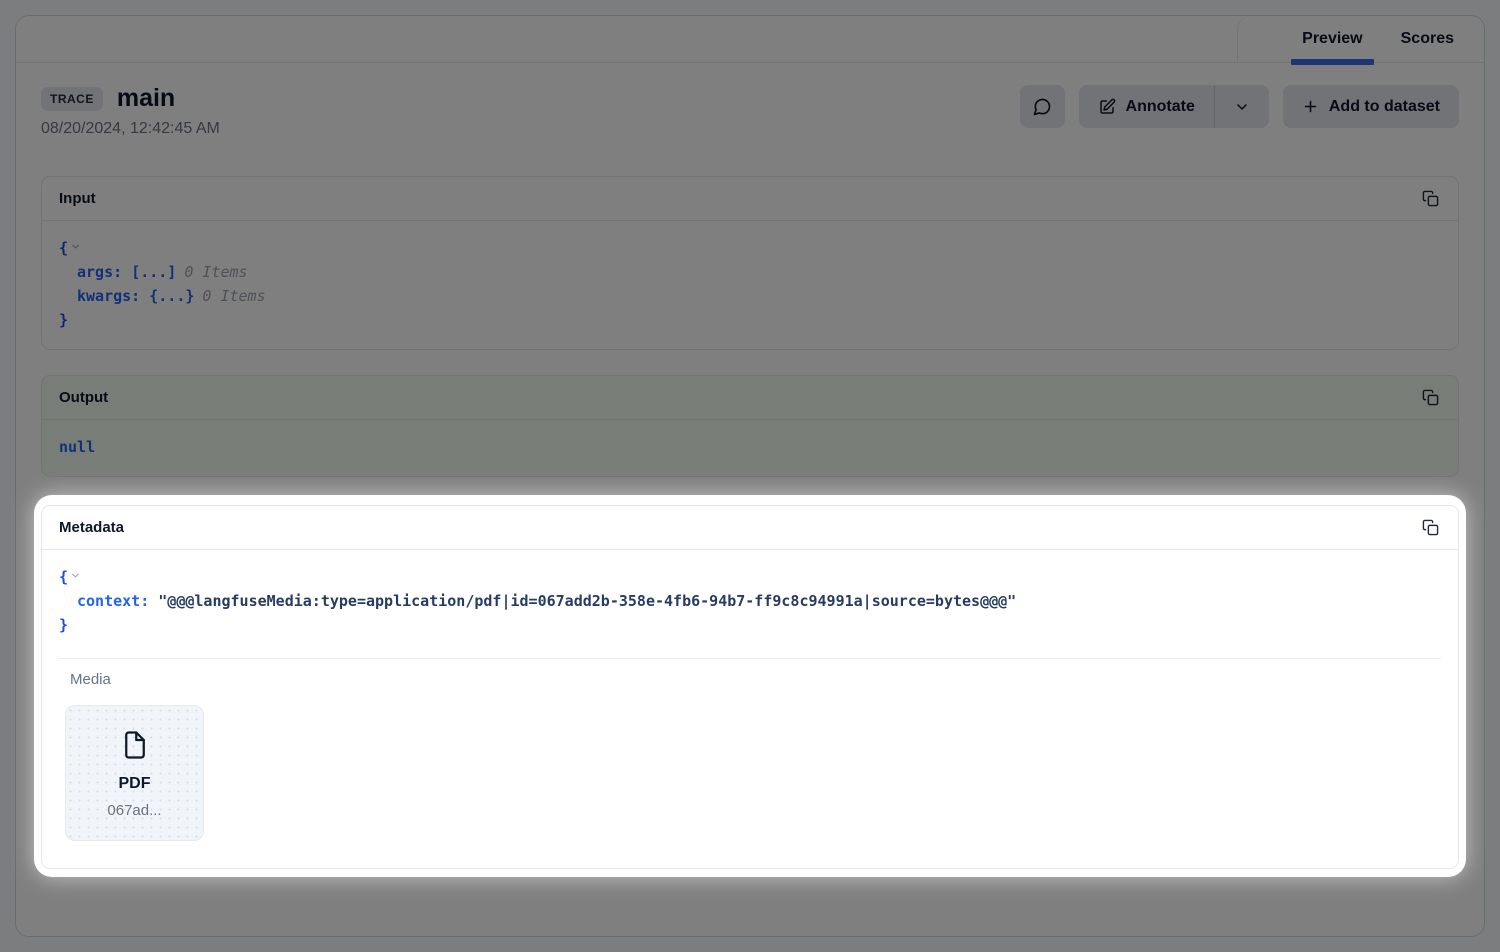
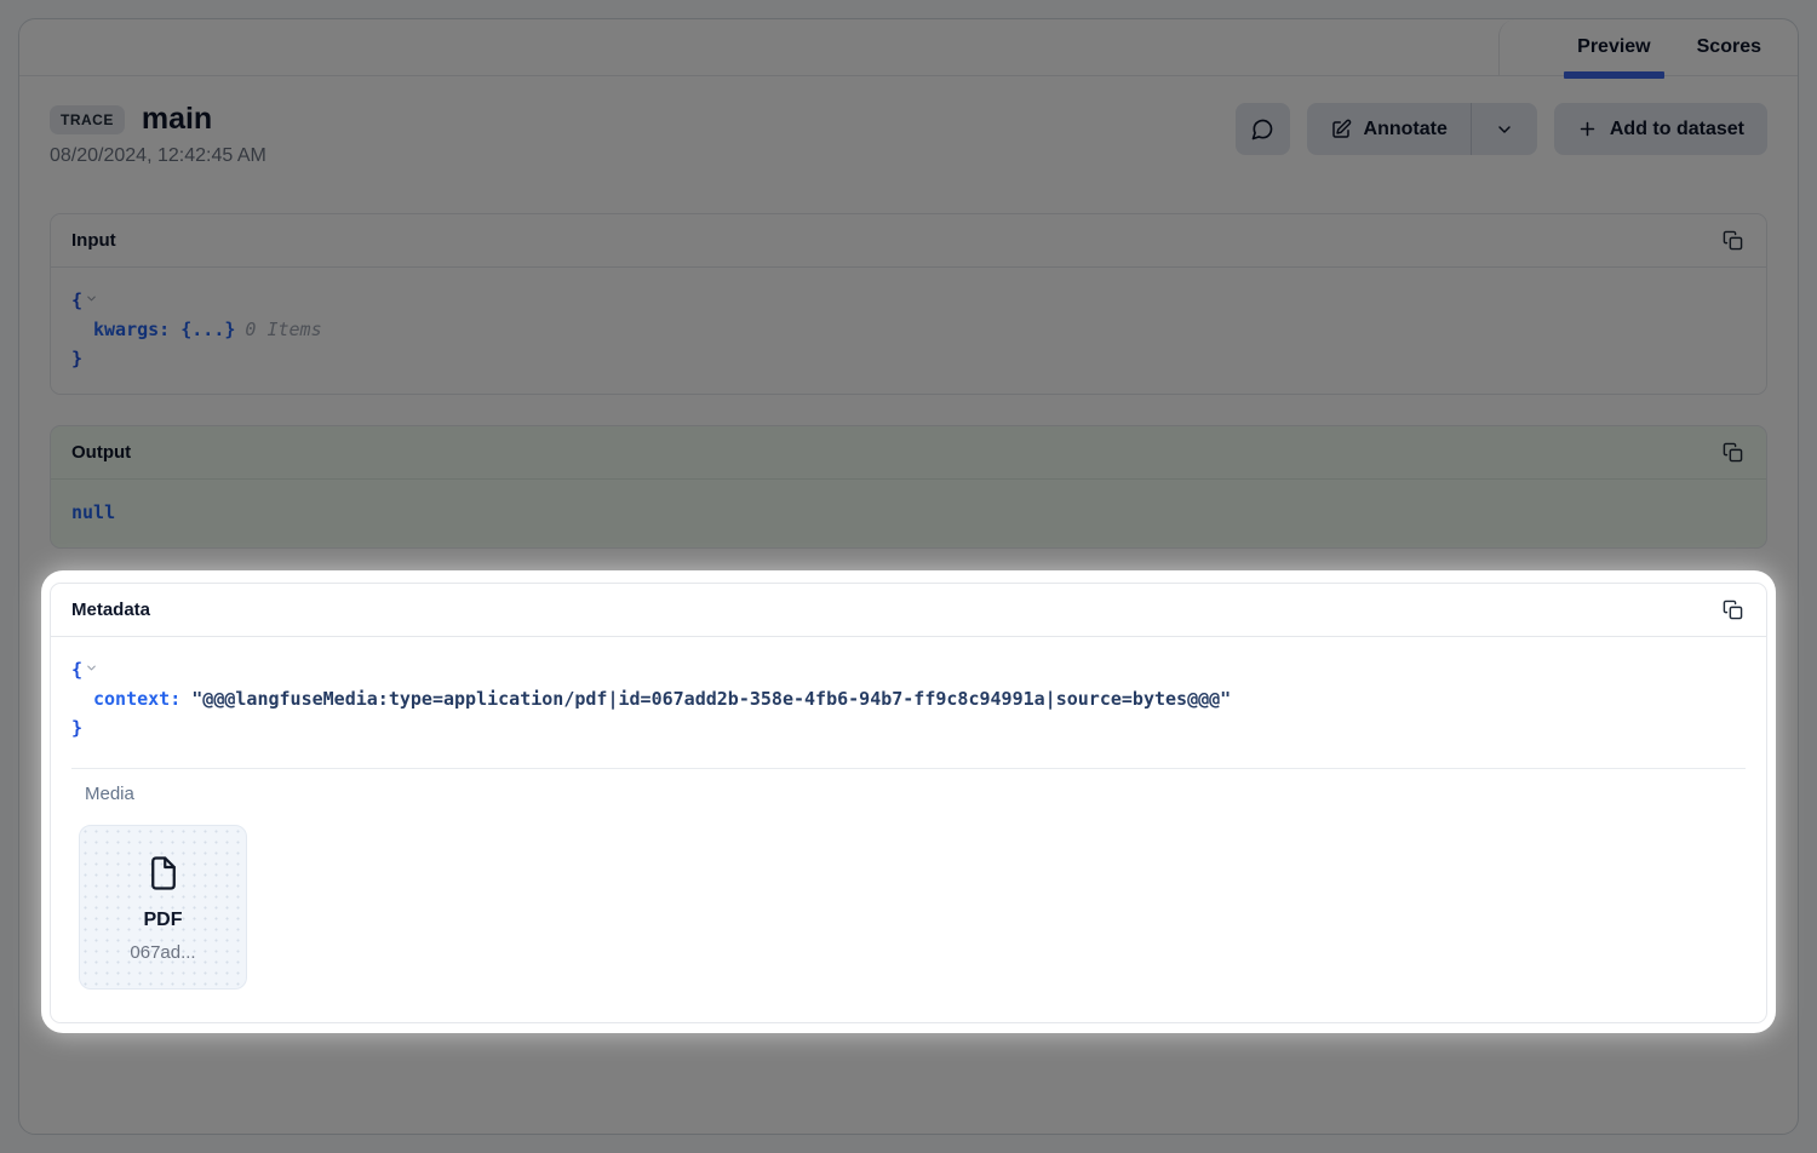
  Preview
  Scores
  TRACE
  main
  08/20/2024, 12:42:45 AM
  Annotate
  Add to dataset
  Input
  {
- args: [...] 0 Items
  kwargs: {...} 0 Items
  }
  Output
  null
  Metadata
  {
  context: "@@@langfuseMedia:type=application/pdf|id=067add2b-358e-4fb6-94b7-ff9c8c94991a|source=bytes@@@"
  }
  Media
  PDF
  067ad...
